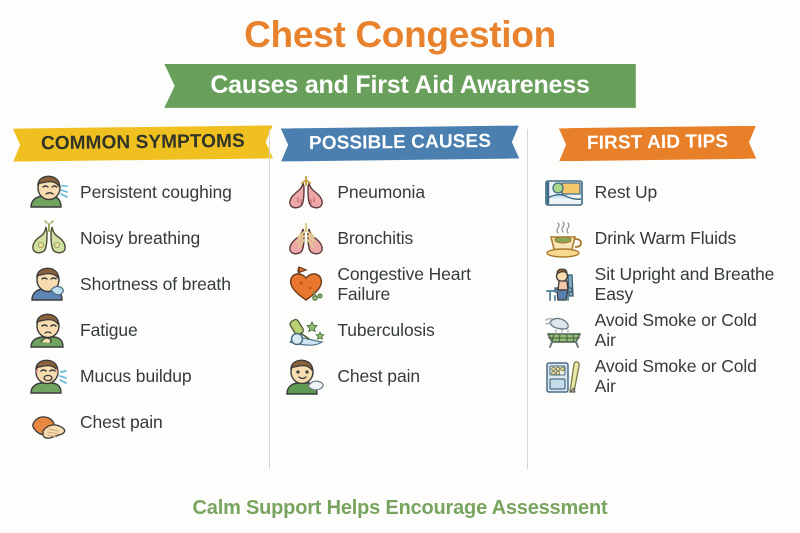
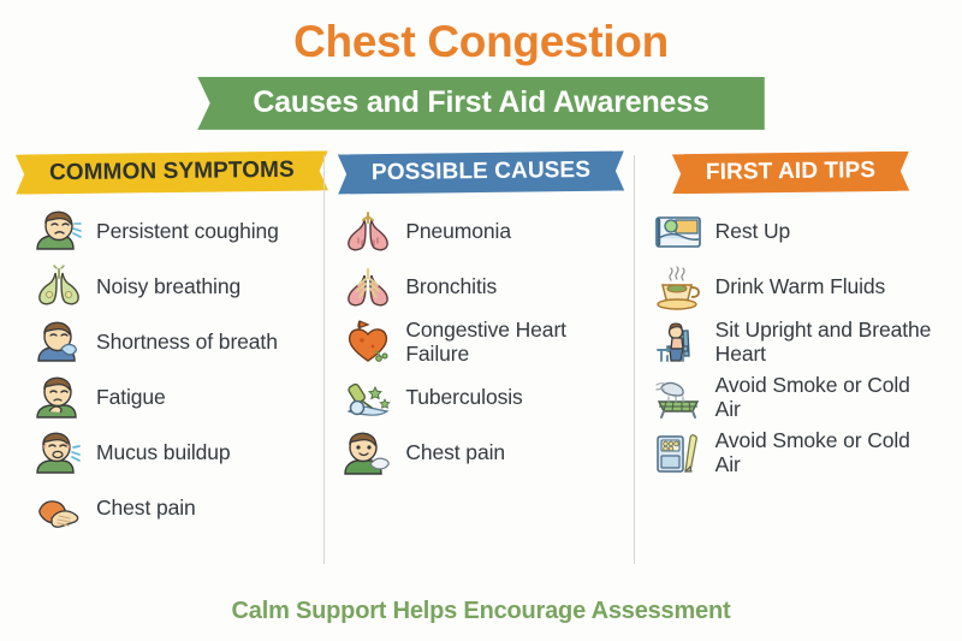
  Chest Congestion
  Causes and First Aid Awareness
  COMMON SYMPTOMS
  Persistent coughing
  Noisy breathing
  Shortness of breath
  Fatigue
  Mucus buildup
  Chest pain
  POSSIBLE CAUSES
  Pneumonia
  Bronchitis
  Congestive Heart Failure
  Tuberculosis
  Chest pain
  FIRST AID TIPS
  Rest Up
  Drink Warm Fluids
- Sit Upright and Breathe Easy
+ Sit Upright and Breathe Heart
  Avoid Smoke or Cold Air
  Avoid Smoke or Cold Air
  Calm Support Helps Encourage Assessment
